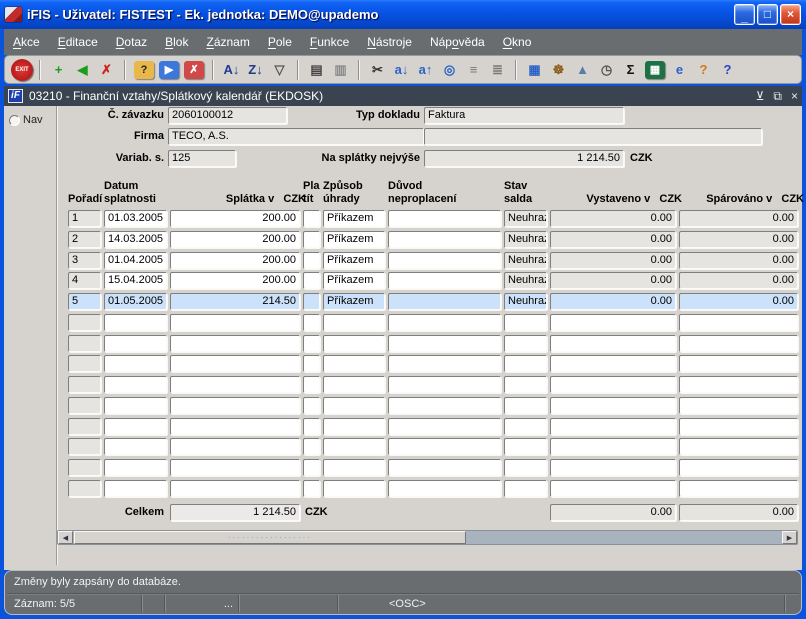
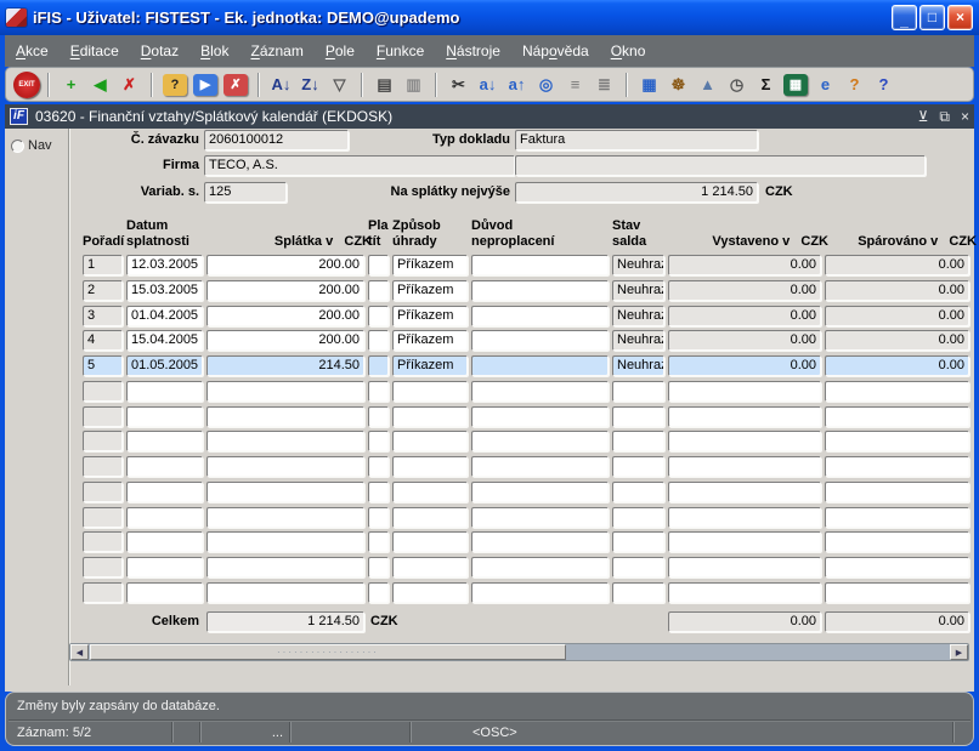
  iFIS - Uživatel: FISTEST - Ek. jednotka: DEMO@upademo
  _
  □
  ×
  Akce
  Editace
  Dotaz
  Blok
  Záznam
  Pole
  Funkce
  Nástroje
  Nápověda
  Okno
  +
  ◀
  ✗
  ?
  ▶
  ✗
  A↓
  Z↓
  ▽
  ▤
  ▥
  ✂
  a↓
  a↑
  ◎
  ≡
  ≣
  ▦
  ☸
  ▲
  ◷
  Σ
  ▦
  e
  ?
  ?
  iF
- 03210 - Finanční vztahy/Splátkový kalendář (EKDOSK)
+ 03620 - Finanční vztahy/Splátkový kalendář (EKDOSK)
  ⊻
  ⧉
  ×
  Nav
  Č. závazku
  2060100012
  Typ dokladu
  Faktura
  Firma
  TECO, A.S.
  Variab. s.
  125
  Na splátky nejvýše
  1 214.50
  CZK
  Pořadí
  Datum
  splatnosti
  Splátka v CZK
  Pla
  tít
  Způsob
  úhrady
  Důvod
  neproplacení
  Stav
  salda
  Vystaveno v CZK
  Spárováno v CZK
  1
- 01.03.2005
+ 12.03.2005
  200.00
  Příkazem
  Neuhraz
  0.00
  0.00
  2
- 14.03.2005
+ 15.03.2005
  200.00
  Příkazem
  Neuhraz
  0.00
  0.00
  3
  01.04.2005
  200.00
  Příkazem
  Neuhraz
  0.00
  0.00
  4
  15.04.2005
  200.00
  Příkazem
  Neuhraz
  0.00
  0.00
  5
  01.05.2005
  214.50
  Příkazem
  Neuhraz
  0.00
  0.00
  Celkem
  1 214.50
  CZK
  0.00
  0.00
  ··················
  Změny byly zapsány do databáze.
- Záznam: 5/5
+ Záznam: 5/2
  ...
  <OSC>
